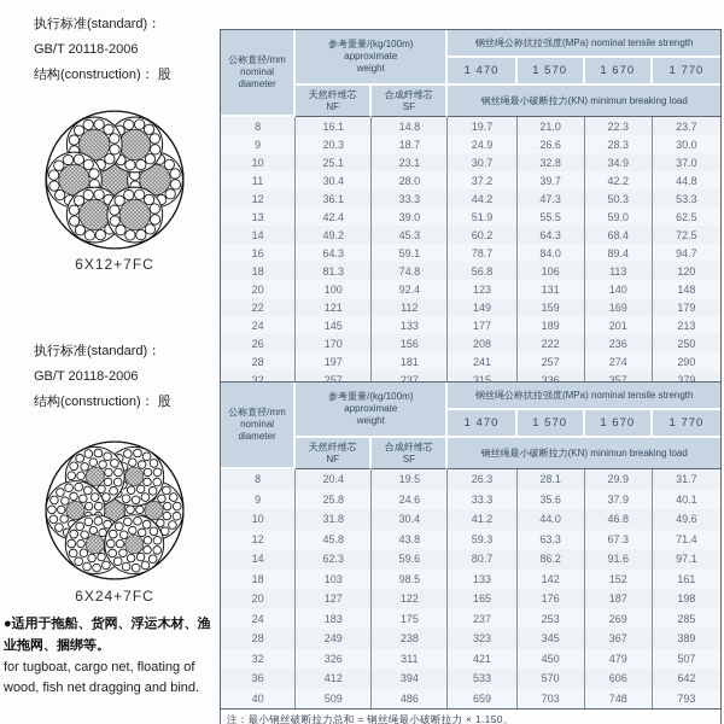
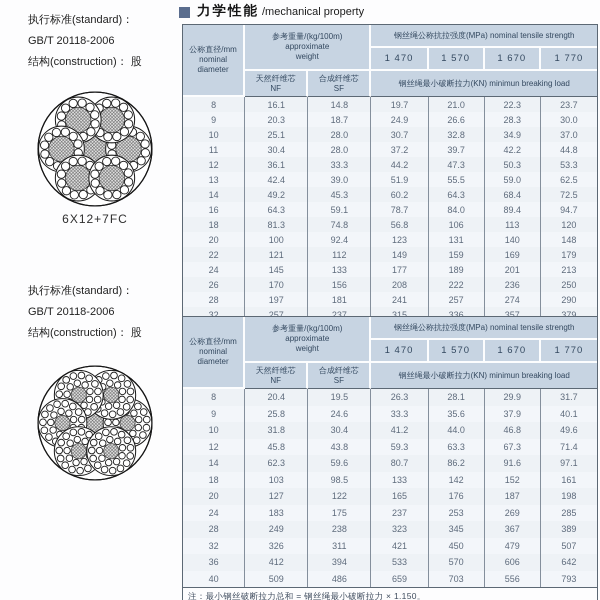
+ 力学性能
+ /mechanical property
  执行标准(standard)：
  GB/T 20118-2006
  结构(construction)： 股
  6X12+7FC
  执行标准(standard)：
  GB/T 20118-2006
  结构(construction)： 股
- 6X24+7FC
- ●适用于拖船、货网、浮运木材、渔业拖网、捆绑等。
- for tugboat, cargo net, floating of wood, fish net dragging and bind.
  公称直径/mm nominal diameter	参考重量/(kg/100m) approximate weight	钢丝绳公称抗拉强度(MPa) nominal tensile strength
  1 470	1 570	1 670	1 770
  天然纤维芯 NF	合成纤维芯 SF	钢丝绳最小破断拉力(KN) minimun breaking load
  8	16.1	14.8	19.7	21.0	22.3	23.7
  9	20.3	18.7	24.9	26.6	28.3	30.0
- 10	25.1	23.1	30.7	32.8	34.9	37.0
+ 10	25.1	28.0	30.7	32.8	34.9	37.0
  11	30.4	28.0	37.2	39.7	42.2	44.8
  12	36.1	33.3	44.2	47.3	50.3	53.3
  13	42.4	39.0	51.9	55.5	59.0	62.5
  14	49.2	45.3	60.2	64.3	68.4	72.5
  16	64.3	59.1	78.7	84.0	89.4	94.7
  18	81.3	74.8	56.8	106	113	120
  20	100	92.4	123	131	140	148
  22	121	112	149	159	169	179
  24	145	133	177	189	201	213
  26	170	156	208	222	236	250
  28	197	181	241	257	274	290
  32	257	237	315	336	357	379
  公称直径/mm nominal diameter	参考重量/(kg/100m) approximate weight	钢丝绳公称抗拉强度(MPa) nominal tensile strength
  1 470	1 570	1 670	1 770
  天然纤维芯 NF	合成纤维芯 SF	钢丝绳最小破断拉力(KN) minimun breaking load
  8	20.4	19.5	26.3	28.1	29.9	31.7
  9	25.8	24.6	33.3	35.6	37.9	40.1
  10	31.8	30.4	41.2	44.0	46.8	49.6
  12	45.8	43.8	59.3	63.3	67.3	71.4
  14	62.3	59.6	80.7	86.2	91.6	97.1
  18	103	98.5	133	142	152	161
  20	127	122	165	176	187	198
  24	183	175	237	253	269	285
  28	249	238	323	345	367	389
  32	326	311	421	450	479	507
  36	412	394	533	570	606	642
- 40	509	486	659	703	748	793
+ 40	509	486	659	703	556	793
  注：最小钢丝破断拉力总和 = 钢丝绳最小破断拉力 × 1.150。
